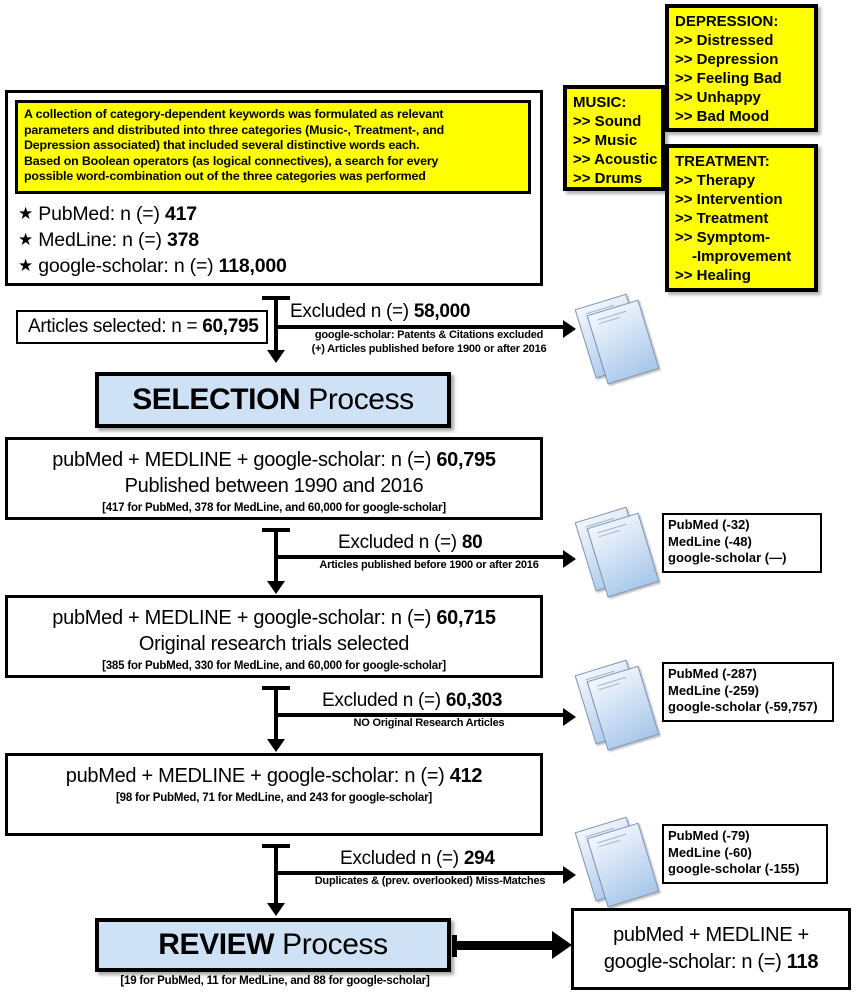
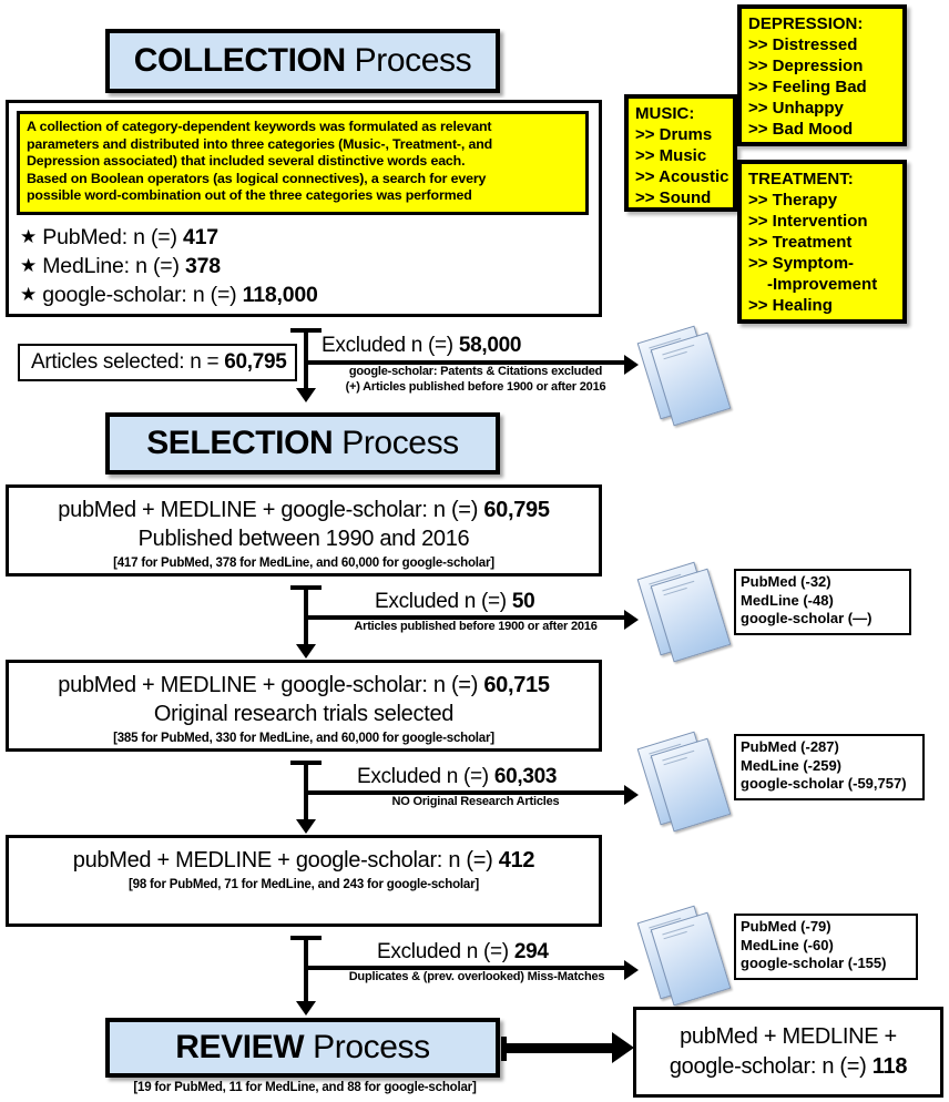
+ COLLECTION Process
  A collection of category-dependent keywords was formulated as relevant
  parameters and distributed into three categories (Music-, Treatment-, and
  Depression associated) that included several distinctive words each.
  Based on Boolean operators (as logical connectives), a search for every
  possible word-combination out of the three categories was performed
  ★ PubMed: n (=) 417
  ★ MedLine: n (=) 378
  ★ google-scholar: n (=) 118,000
  DEPRESSION:
  >> Distressed
  >> Depression
  >> Feeling Bad
  >> Unhappy
  >> Bad Mood
  TREATMENT:
  >> Therapy
  >> Intervention
  >> Treatment
  >> Symptom-
  -Improvement
  >> Healing
  MUSIC:
- >> Sound
+ >> Drums
  >> Music
  >> Acoustic
- >> Drums
+ >> Sound
  Articles selected: n = 60,795
  Excluded n (=) 58,000
  google-scholar: Patents & Citations excluded
  (+) Articles published before 1900 or after 2016
  SELECTION Process
  pubMed + MEDLINE + google-scholar: n (=) 60,795
  Published between 1990 and 2016
  [417 for PubMed, 378 for MedLine, and 60,000 for google-scholar]
- Excluded n (=) 80
+ Excluded n (=) 50
  Articles published before 1900 or after 2016
  PubMed (-32)
  MedLine (-48)
  google-scholar (—)
  pubMed + MEDLINE + google-scholar: n (=) 60,715
  Original research trials selected
  [385 for PubMed, 330 for MedLine, and 60,000 for google-scholar]
  Excluded n (=) 60,303
  NO Original Research Articles
  PubMed (-287)
  MedLine (-259)
  google-scholar (-59,757)
  pubMed + MEDLINE + google-scholar: n (=) 412
  [98 for PubMed, 71 for MedLine, and 243 for google-scholar]
  Excluded n (=) 294
  Duplicates & (prev. overlooked) Miss-Matches
  PubMed (-79)
  MedLine (-60)
  google-scholar (-155)
  REVIEW Process
  [19 for PubMed, 11 for MedLine, and 88 for google-scholar]
  pubMed + MEDLINE +
  google-scholar: n (=) 118
